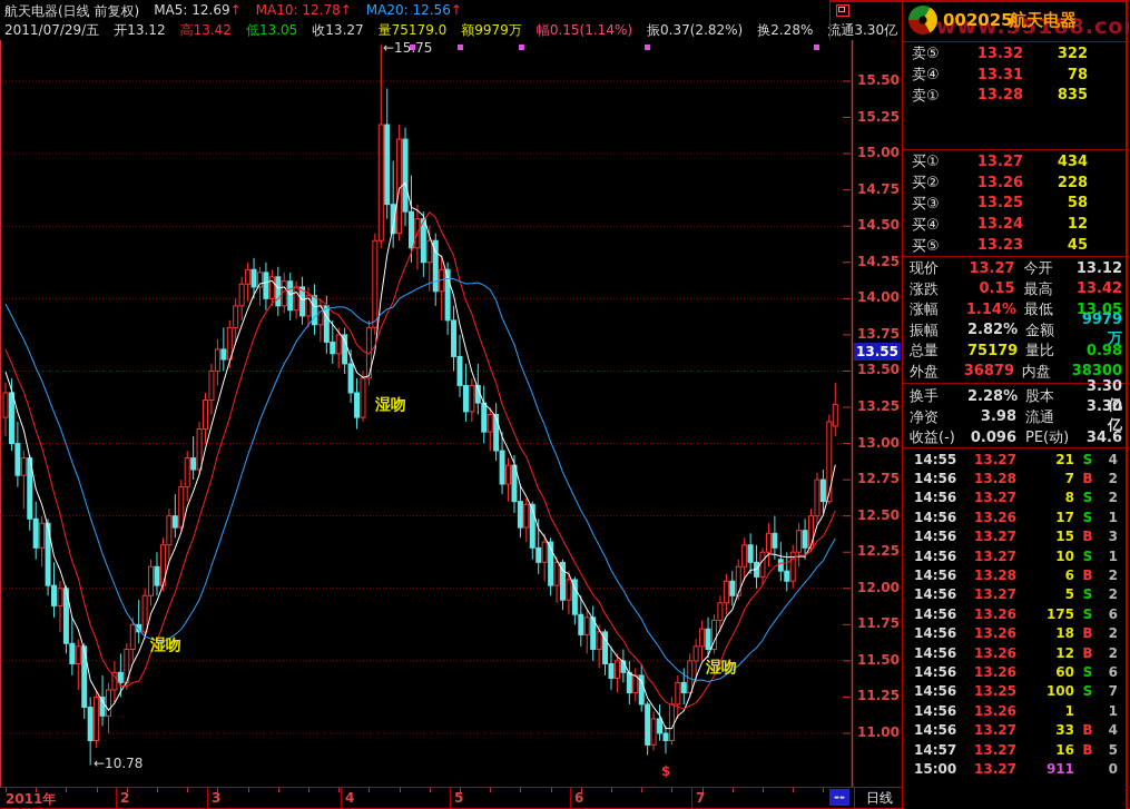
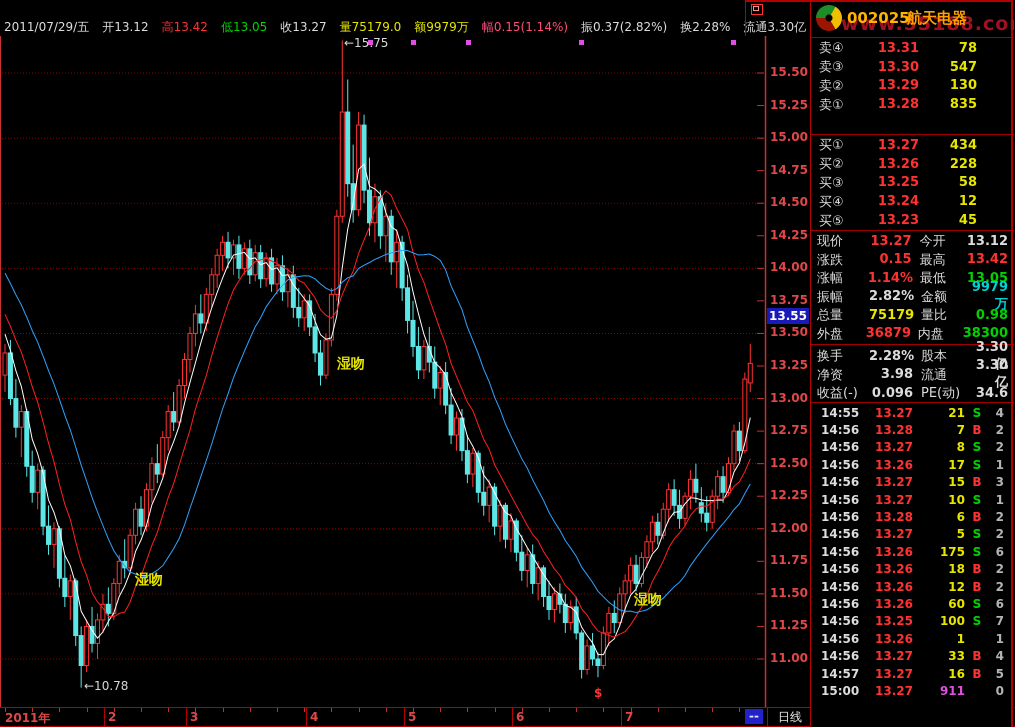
- 航天电器(日线 前复权)
- MA5: 12.69↑
- MA10: 12.78↑
- MA20: 12.56↑
  2011/07/29/五
  开13.12
  高13.42
  低13.05
  收13.27
  量75179.0
  额9979万
  幅0.15(1.14%)
  振0.37(2.82%)
  换2.28%
  流通3.30亿
  ←15.75
  ←10.78
  湿吻
  湿吻
  湿吻
  $
  13.55
  15.50
  15.25
  15.00
  14.75
  14.50
  14.25
  14.00
  13.75
  13.50
  13.25
  13.00
  12.75
  12.50
  12.25
  12.00
  11.75
  11.50
  11.25
  11.00
  --
  日线
  2011年
  2
  3
  4
  5
  6
  7
  www.55188.co
  002025
  航天电器
- 卖⑤
- 13.32
- 322
  卖④
  13.31
  78
+ 卖③
+ 13.30
+ 547
+ 卖②
+ 13.29
+ 130
  卖①
  13.28
  835
  买①
  13.27
  434
  买②
  13.26
  228
  买③
  13.25
  58
  买④
  13.24
  12
  买⑤
  13.23
  45
  现价
  13.27
  今开
  13.12
  涨跌
  0.15
  最高
  13.42
  涨幅
  1.14%
  最低
  13.05
  振幅
  2.82%
  金额
  9979万
  总量
  75179
  量比
  0.98
  外盘
  36879
  内盘
  38300
  换手
  2.28%
  股本
  3.30亿
  净资
  3.98
  流通
  3.30亿
  收益(-)
  0.096
  PE(动)
  34.6
  14:55
  13.27
  21
  S
  4
  14:56
  13.28
  7
  B
  2
  14:56
  13.27
  8
  S
  2
  14:56
  13.26
  17
  S
  1
  14:56
  13.27
  15
  B
  3
  14:56
  13.27
  10
  S
  1
  14:56
  13.28
  6
  B
  2
  14:56
  13.27
  5
  S
  2
  14:56
  13.26
  175
  S
  6
  14:56
  13.26
  18
  B
  2
  14:56
  13.26
  12
  B
  2
  14:56
  13.26
  60
  S
  6
  14:56
  13.25
  100
  S
  7
  14:56
  13.26
  1
  1
  14:56
  13.27
  33
  B
  4
  14:57
  13.27
  16
  B
  5
  15:00
  13.27
  911
  0
